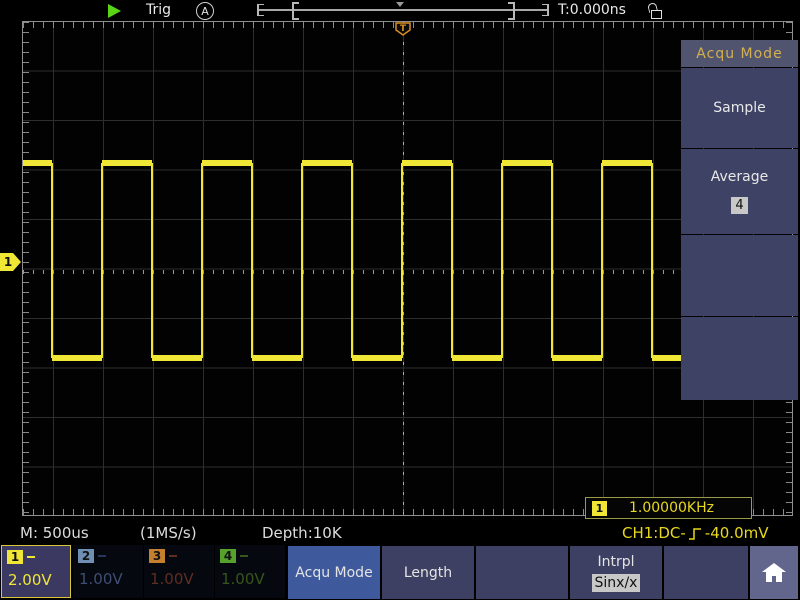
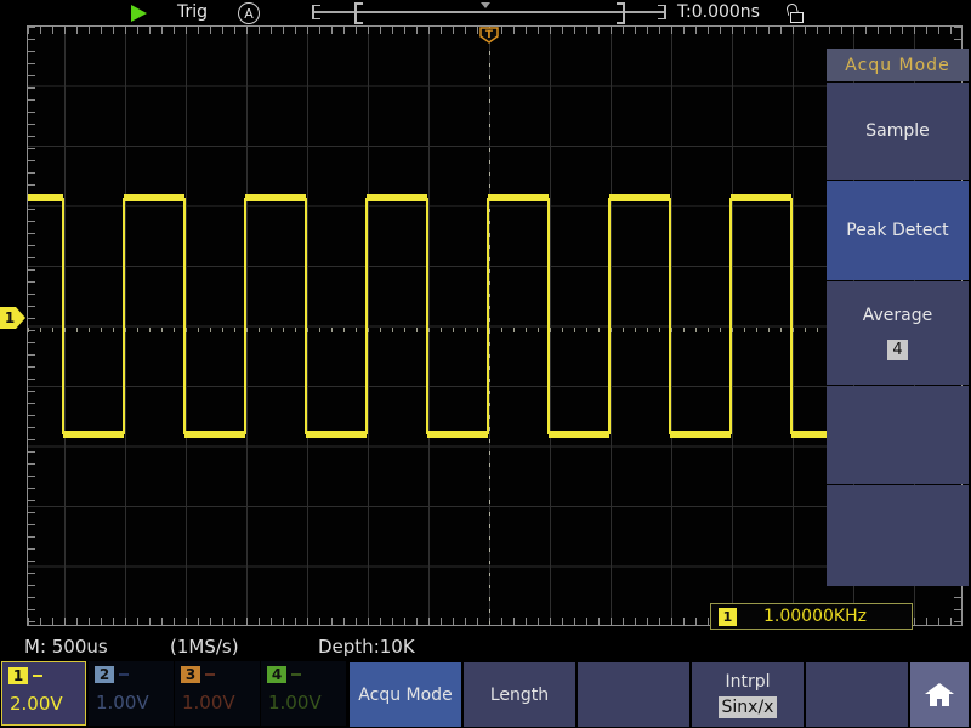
  Trig
  A
  T:0.000ns
  T
  1
  Acqu Mode
  Sample
+ Peak Detect
  Average
  4
  1
  1.00000KHz
  M: 500us
  (1MS/s)
  Depth:10K
- CH1:DC-
- -40.0mV
  1
  2.00V
  2
  1.00V
  3
  1.00V
  4
  1.00V
  Acqu Mode
  Length
  Intrpl
  Sinx/x
